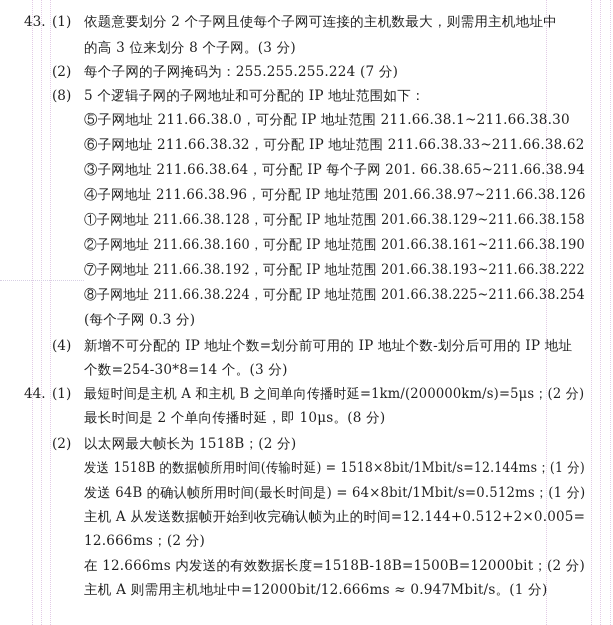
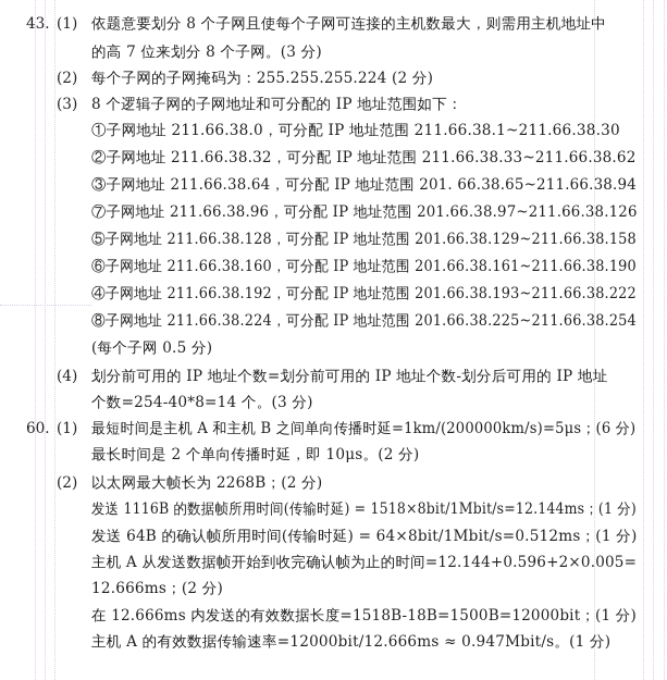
  43.
  (1)
- 依题意要划分 2 个子网且使每个子网可连接的主机数最大，则需用主机地址中
+ 依题意要划分 8 个子网且使每个子网可连接的主机数最大，则需用主机地址中
- 的高 3 位来划分 8 个子网。(3 分)
+ 的高 7 位来划分 8 个子网。(3 分)
  (2)
- 每个子网的子网掩码为：255.255.255.224 (7 分)
+ 每个子网的子网掩码为：255.255.255.224 (2 分)
- (8)
+ (3)
- 5 个逻辑子网的子网地址和可分配的 IP 地址范围如下：
+ 8 个逻辑子网的子网地址和可分配的 IP 地址范围如下：
- ⑤子网地址 211.66.38.0，可分配 IP 地址范围 211.66.38.1~211.66.38.30
+ ①子网地址 211.66.38.0，可分配 IP 地址范围 211.66.38.1~211.66.38.30
- ⑥子网地址 211.66.38.32，可分配 IP 地址范围 211.66.38.33~211.66.38.62
+ ②子网地址 211.66.38.32，可分配 IP 地址范围 211.66.38.33~211.66.38.62
- ③子网地址 211.66.38.64，可分配 IP 每个子网 201. 66.38.65~211.66.38.94
+ ③子网地址 211.66.38.64，可分配 IP 地址范围 201. 66.38.65~211.66.38.94
- ④子网地址 211.66.38.96，可分配 IP 地址范围 201.66.38.97~211.66.38.126
+ ⑦子网地址 211.66.38.96，可分配 IP 地址范围 201.66.38.97~211.66.38.126
- ①子网地址 211.66.38.128，可分配 IP 地址范围 201.66.38.129~211.66.38.158
+ ⑤子网地址 211.66.38.128，可分配 IP 地址范围 201.66.38.129~211.66.38.158
- ②子网地址 211.66.38.160，可分配 IP 地址范围 201.66.38.161~211.66.38.190
+ ⑥子网地址 211.66.38.160，可分配 IP 地址范围 201.66.38.161~211.66.38.190
- ⑦子网地址 211.66.38.192，可分配 IP 地址范围 201.66.38.193~211.66.38.222
+ ④子网地址 211.66.38.192，可分配 IP 地址范围 201.66.38.193~211.66.38.222
  ⑧子网地址 211.66.38.224，可分配 IP 地址范围 201.66.38.225~211.66.38.254
- (每个子网 0.3 分)
+ (每个子网 0.5 分)
  (4)
- 新增不可分配的 IP 地址个数=划分前可用的 IP 地址个数-划分后可用的 IP 地址
+ 划分前可用的 IP 地址个数=划分前可用的 IP 地址个数-划分后可用的 IP 地址
- 个数=254-30*8=14 个。(3 分)
+ 个数=254-40*8=14 个。(3 分)
- 44.
+ 60.
  (1)
- 最短时间是主机 A 和主机 B 之间单向传播时延=1km/(200000km/s)=5μs；(2 分)
+ 最短时间是主机 A 和主机 B 之间单向传播时延=1km/(200000km/s)=5μs；(6 分)
- 最长时间是 2 个单向传播时延，即 10μs。(8 分)
+ 最长时间是 2 个单向传播时延，即 10μs。(2 分)
  (2)
- 以太网最大帧长为 1518B；(2 分)
+ 以太网最大帧长为 2268B；(2 分)
- 发送 1518B 的数据帧所用时间(传输时延) = 1518×8bit/1Mbit/s=12.144ms；(1 分)
+ 发送 1116B 的数据帧所用时间(传输时延) = 1518×8bit/1Mbit/s=12.144ms；(1 分)
- 发送 64B 的确认帧所用时间(最长时间是) = 64×8bit/1Mbit/s=0.512ms；(1 分)
+ 发送 64B 的确认帧所用时间(传输时延) = 64×8bit/1Mbit/s=0.512ms；(1 分)
- 主机 A 从发送数据帧开始到收完确认帧为止的时间=12.144+0.512+2×0.005=
+ 主机 A 从发送数据帧开始到收完确认帧为止的时间=12.144+0.596+2×0.005=
  12.666ms；(2 分)
- 在 12.666ms 内发送的有效数据长度=1518B-18B=1500B=12000bit；(2 分)
+ 在 12.666ms 内发送的有效数据长度=1518B-18B=1500B=12000bit；(1 分)
- 主机 A 则需用主机地址中=12000bit/12.666ms ≈ 0.947Mbit/s。(1 分)
+ 主机 A 的有效数据传输速率=12000bit/12.666ms ≈ 0.947Mbit/s。(1 分)
